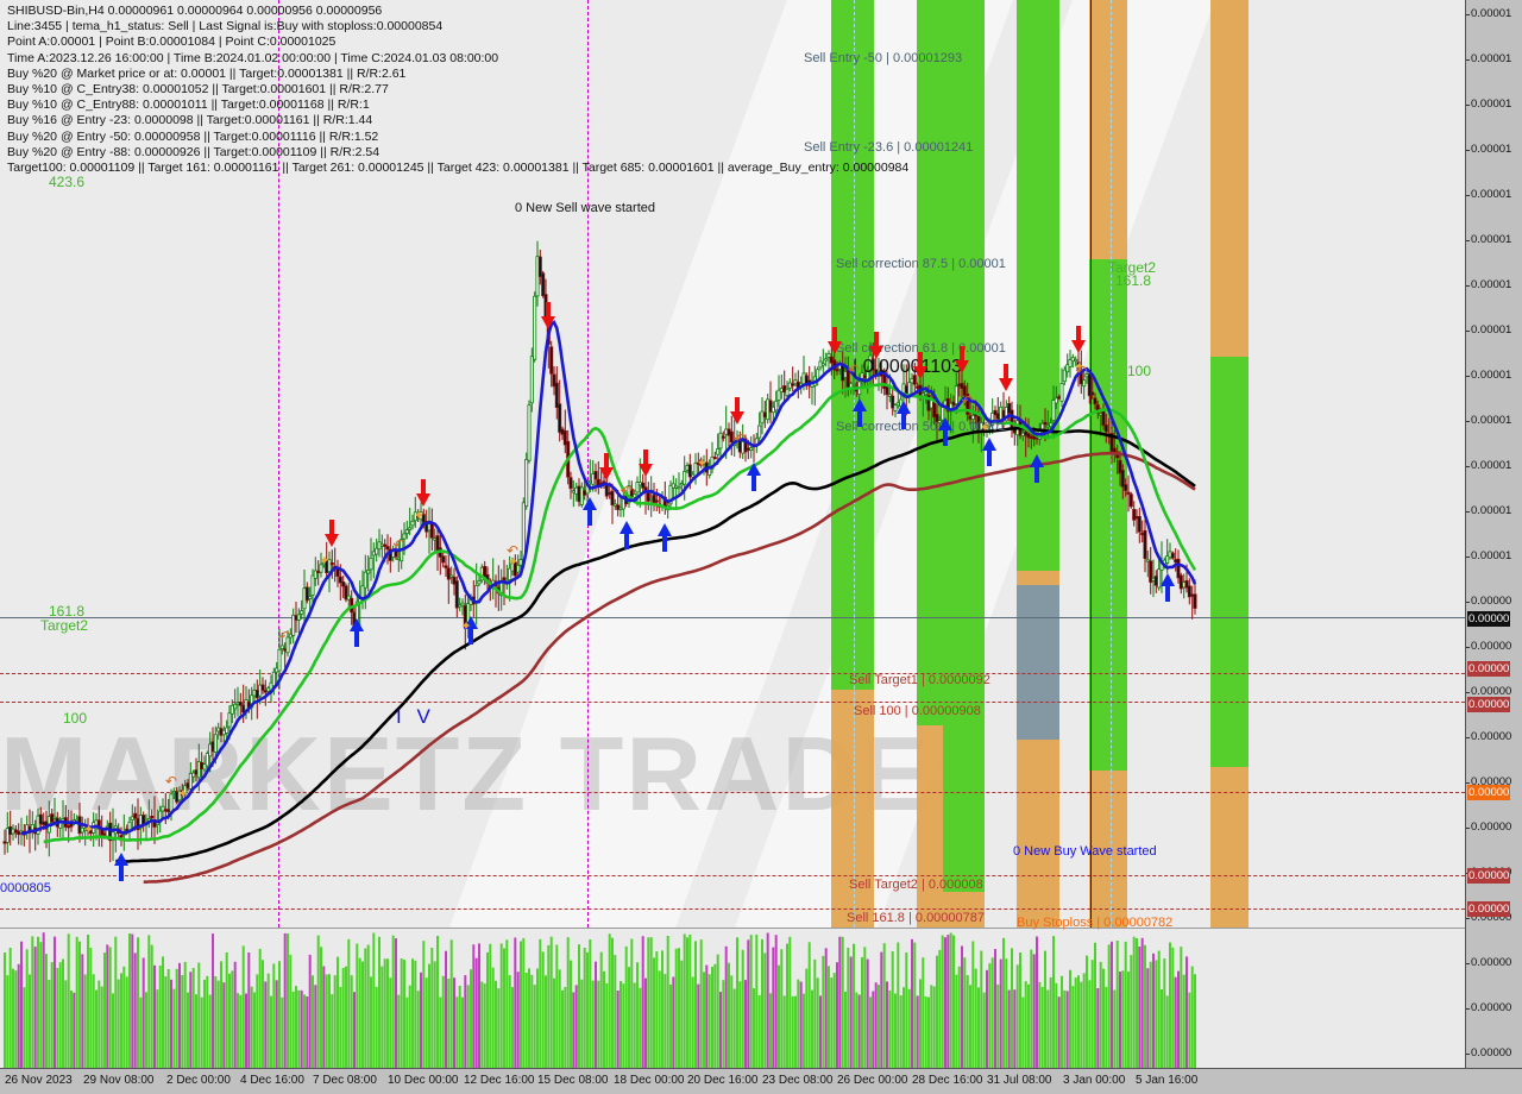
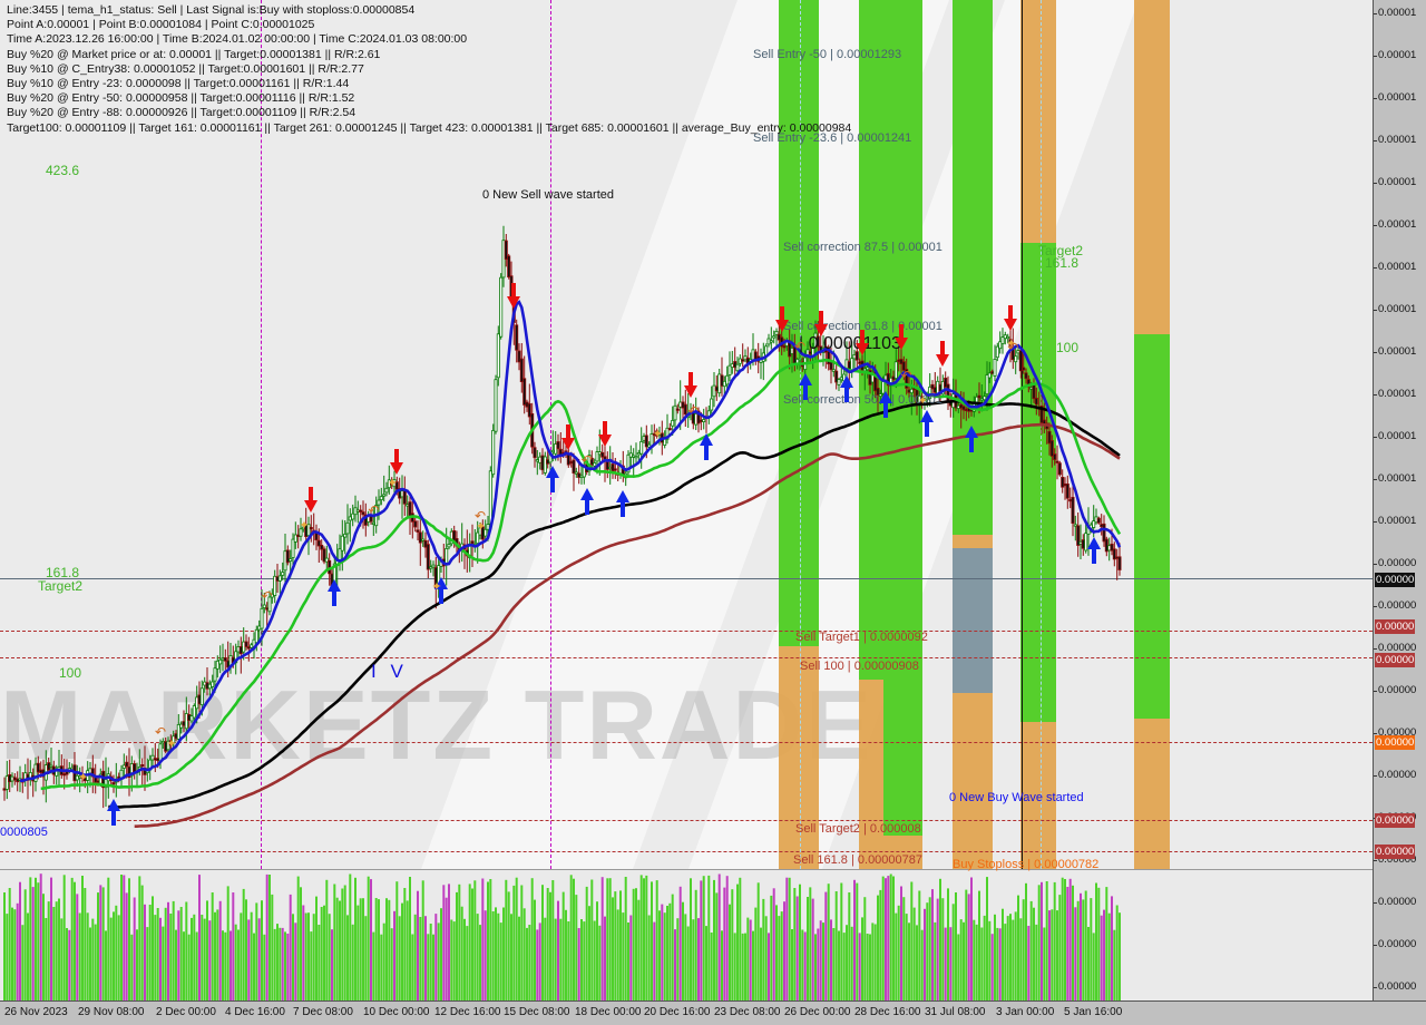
  MAKETZ TRADE
  ✦
  ✦
  ✦
  ✦
  ✦
  ✦
  ✦
  ✦
  ✦
  ↶
  ↶
  ↶
  ↶
  ↶
  ↶
  ↶
  ↶
  ↶
  Sell Entry -50 | 0.00001293
  Sell Entry -23.6 | 0.00001241
  0 New Sell wave started
  Sell correction 87.5 | 0.00001
  Sell correction 61.8 |.00001
  | 0.00001103
  Sell correcton 50.0 | 0.00001
  Sell Target1 | 0.0000092
  Sell 100 | 0.00000908
  0 New Buy Wave started
  Sell Target2 | 0.000008
  Sell 161.8 | 0.00000787
  Buy Stoploss | 0.00000782
  423.6
  161.8
  Target2
  100
  Target2
  161.8
  100
  I V
  0000805
- SHIBUSD-Bin,H4 0.00000961 0.00000964 0.00000956 0.00000956
  Line:3455 | tema_h1_status: Sell | Last Signal is:Buy with stoploss:0.00000854
  Point A:0.00001 | Point B:0.00001084 | Point C:0.00001025
  Time A:2023.12.26 16:00:00 | Time B:2024.01.02 00:00:00 | Time C:2024.01.03 08:00:00
  Buy %20 @ Market price or at: 0.00001 || Target:0.00001381 || R/R:2.61
  Buy %10 @ C_Entry38: 0.00001052 || Target:0.00001601 || R/R:2.77
- Buy %10 @ C_Entry88: 0.00001011 || Target:0.00001168 || R/R:1
- Buy %16 @ Entry -23: 0.0000098 || Target:0.00001161 || R/R:1.44
+ Buy %10 @ Entry -23: 0.0000098 || Target:0.00001161 || R/R:1.44
  Buy %20 @ Entry -50: 0.00000958 || Target:0.00001116 || R/R:1.52
  Buy %20 @ Entry -88: 0.00000926 || Target:0.00001109 || R/R:2.54
  Target100: 0.00001109 || Target 161: 0.00001161 || Target 261: 0.00001245 || Target 423: 0.00001381 || Target 685: 0.00001601 || average_Buy_entry: 0.00000984
  0.00001
  0.00001
  0.00001
  0.00001
  0.00001
  0.00001
  0.00001
  0.00001
  0.00001
  0.00001
  0.00001
  0.00001
  0.00001
  0.00000
  0.00000
  0.00000
  0.00000
  0.00000
  0.00000
  0.00000
  0.00000
  0.00000
  0.00000
  0.00000
  0.00000
  0.00000
  0.00000
  0.00000
  0.00000
  26 Nov 2023
  29 Nov 08:00
  2 Dec 00:00
  4 Dec 16:00
  7 Dec 08:00
  10 Dec 00:00
  12 Dec 16:00
  15 Dec 08:00
  18 Dec 00:00
  20 Dec 16:00
  23 Dec 08:00
  26 Dec 00:00
  28 Dec 16:00
  31 Jul 08:00
  3 Jan 00:00
  5 Jan 16:00
